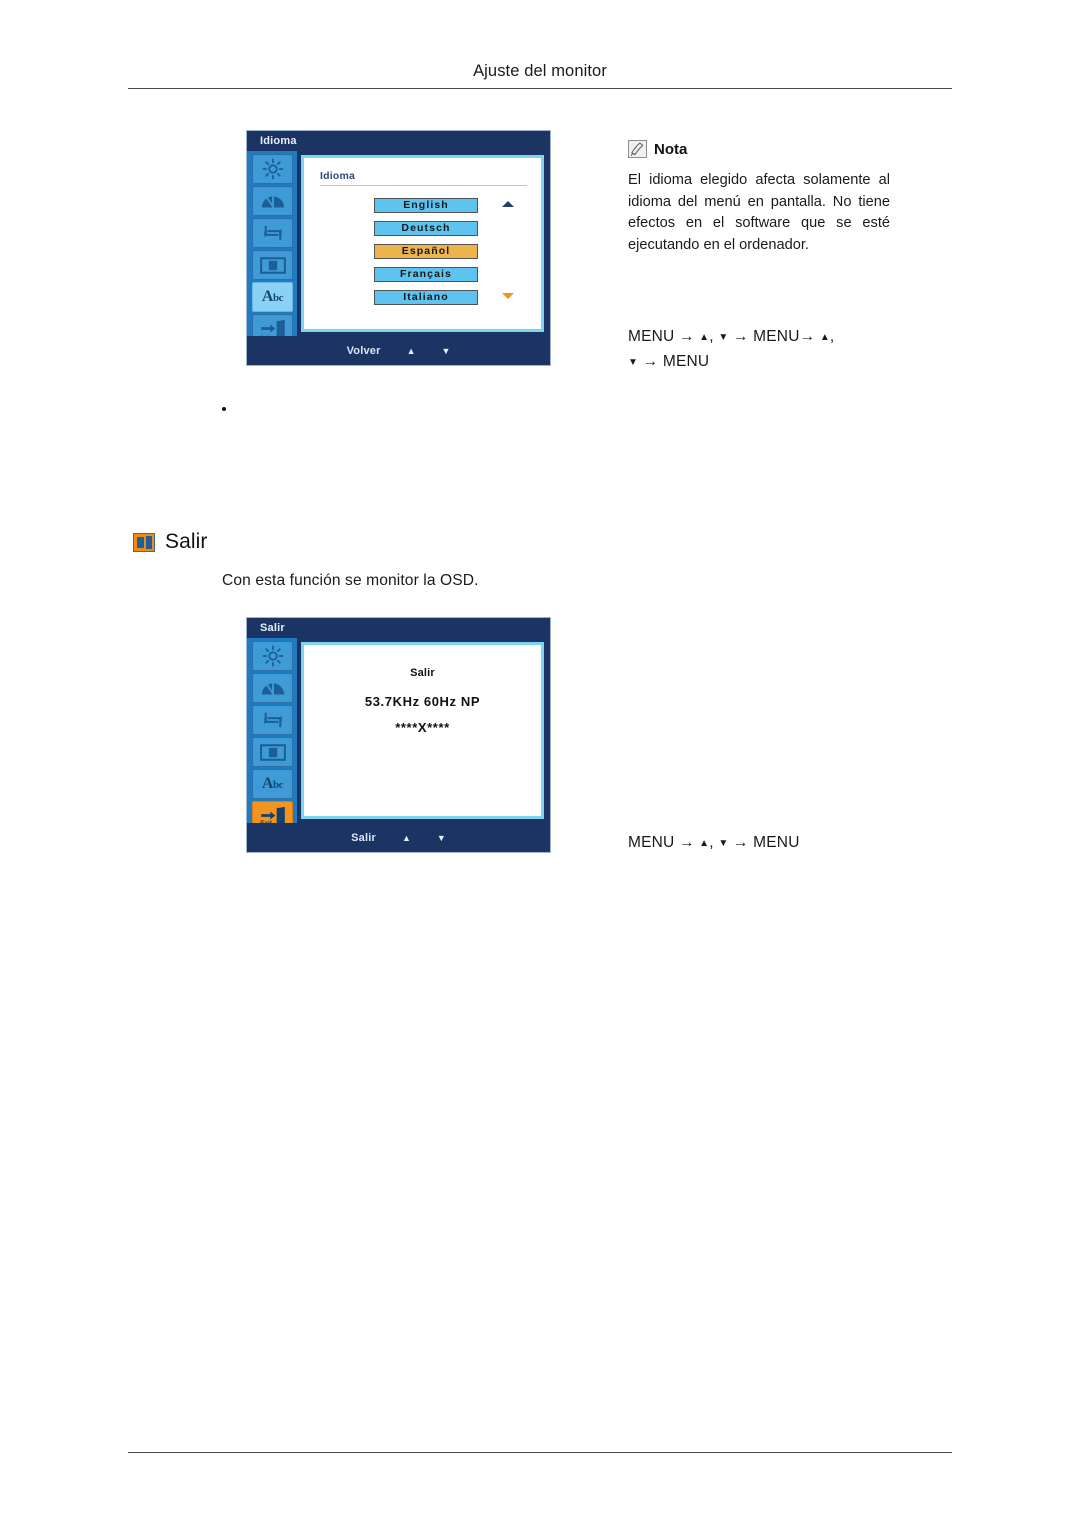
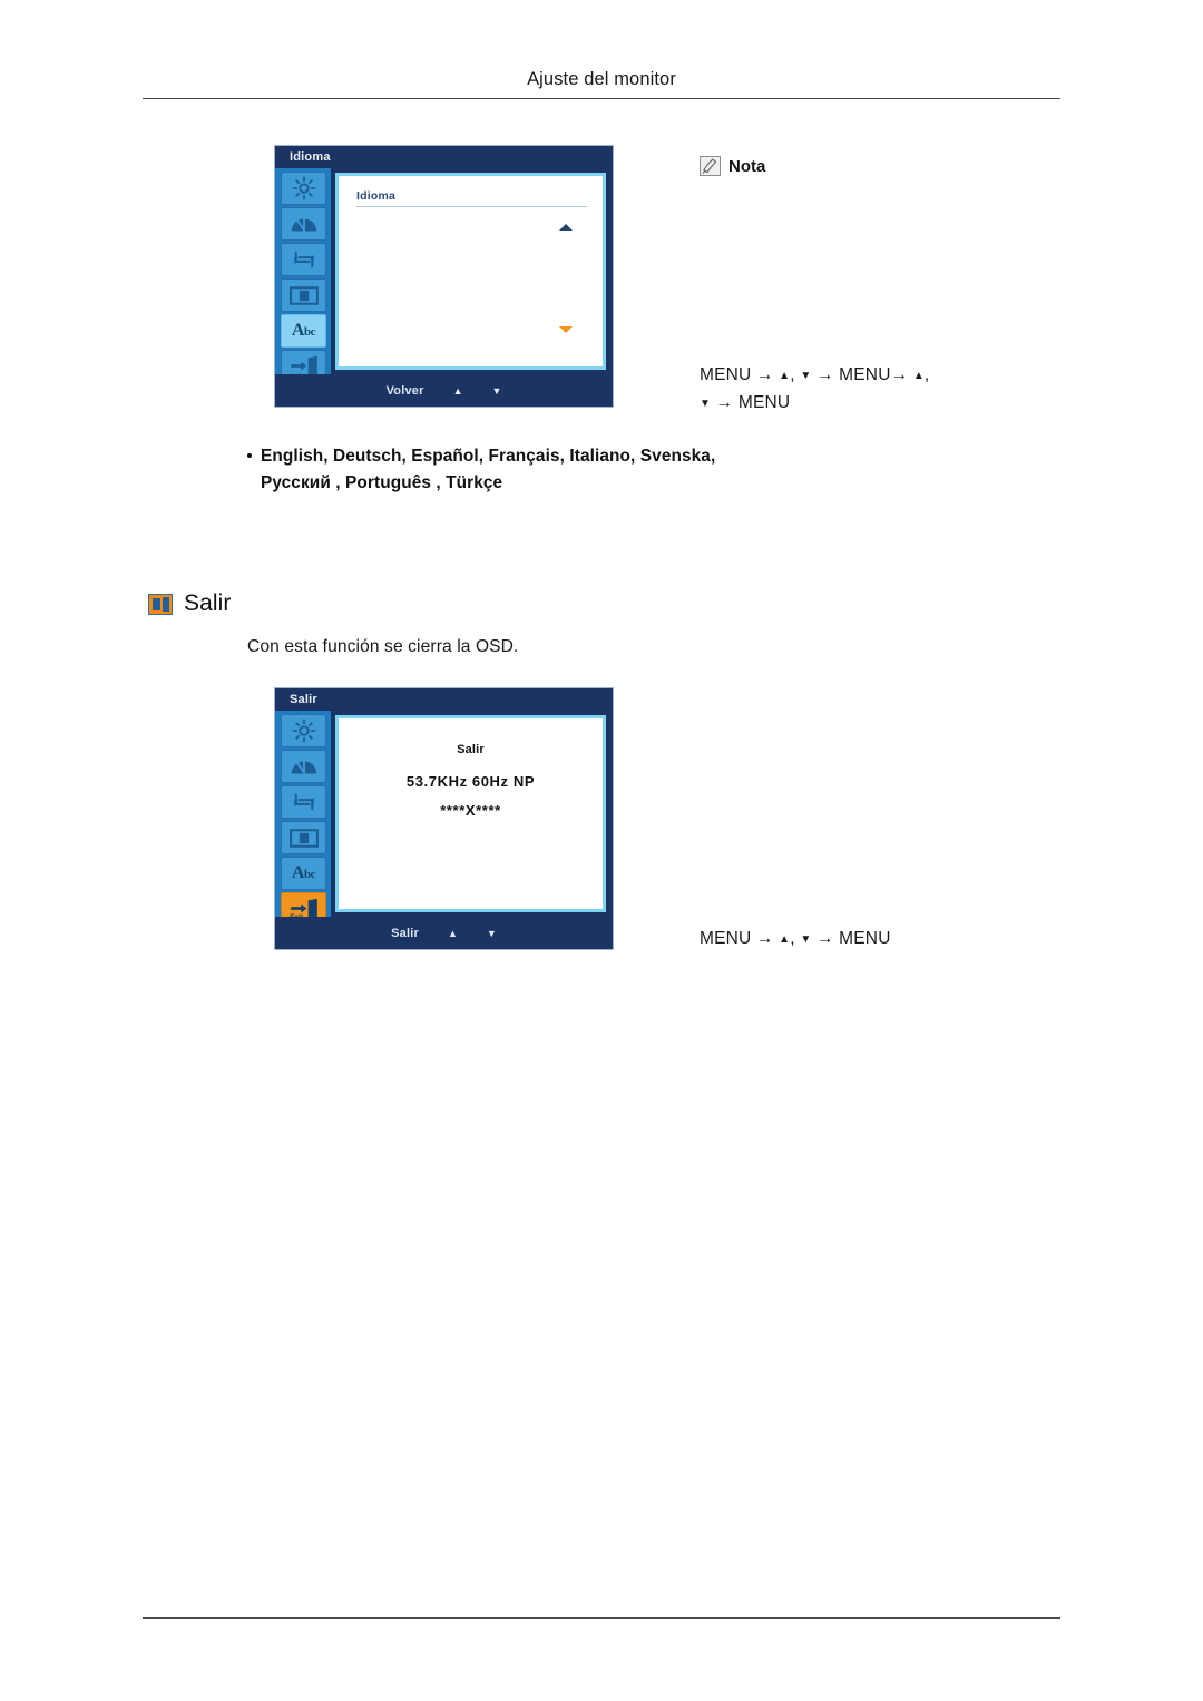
  Ajuste del monitor
  Idioma
  Abc
  Idioma
- English
- Deutsch
- Español
- Français
- Italiano
  Volver
  ▲
  ▼
  Nota
- El idioma elegido afecta solamente al idioma del menú en pantalla. No tiene efectos en el software que se esté ejecutando en el ordenador.
  MENU → ▲, ▼ → MENU→ ▲,
  ▼ → MENU
+ English, Deutsch, Español, Français, Italiano, Svenska,
+ Русский , Português , Türkçe
  Salir
- Con esta función se monitor la OSD.
+ Con esta función se cierra la OSD.
  Salir
  Abc
  Salir
  53.7KHz 60Hz NP
  ****X****
  Salir
  ▲
  ▼
  MENU → ▲, ▼ → MENU
